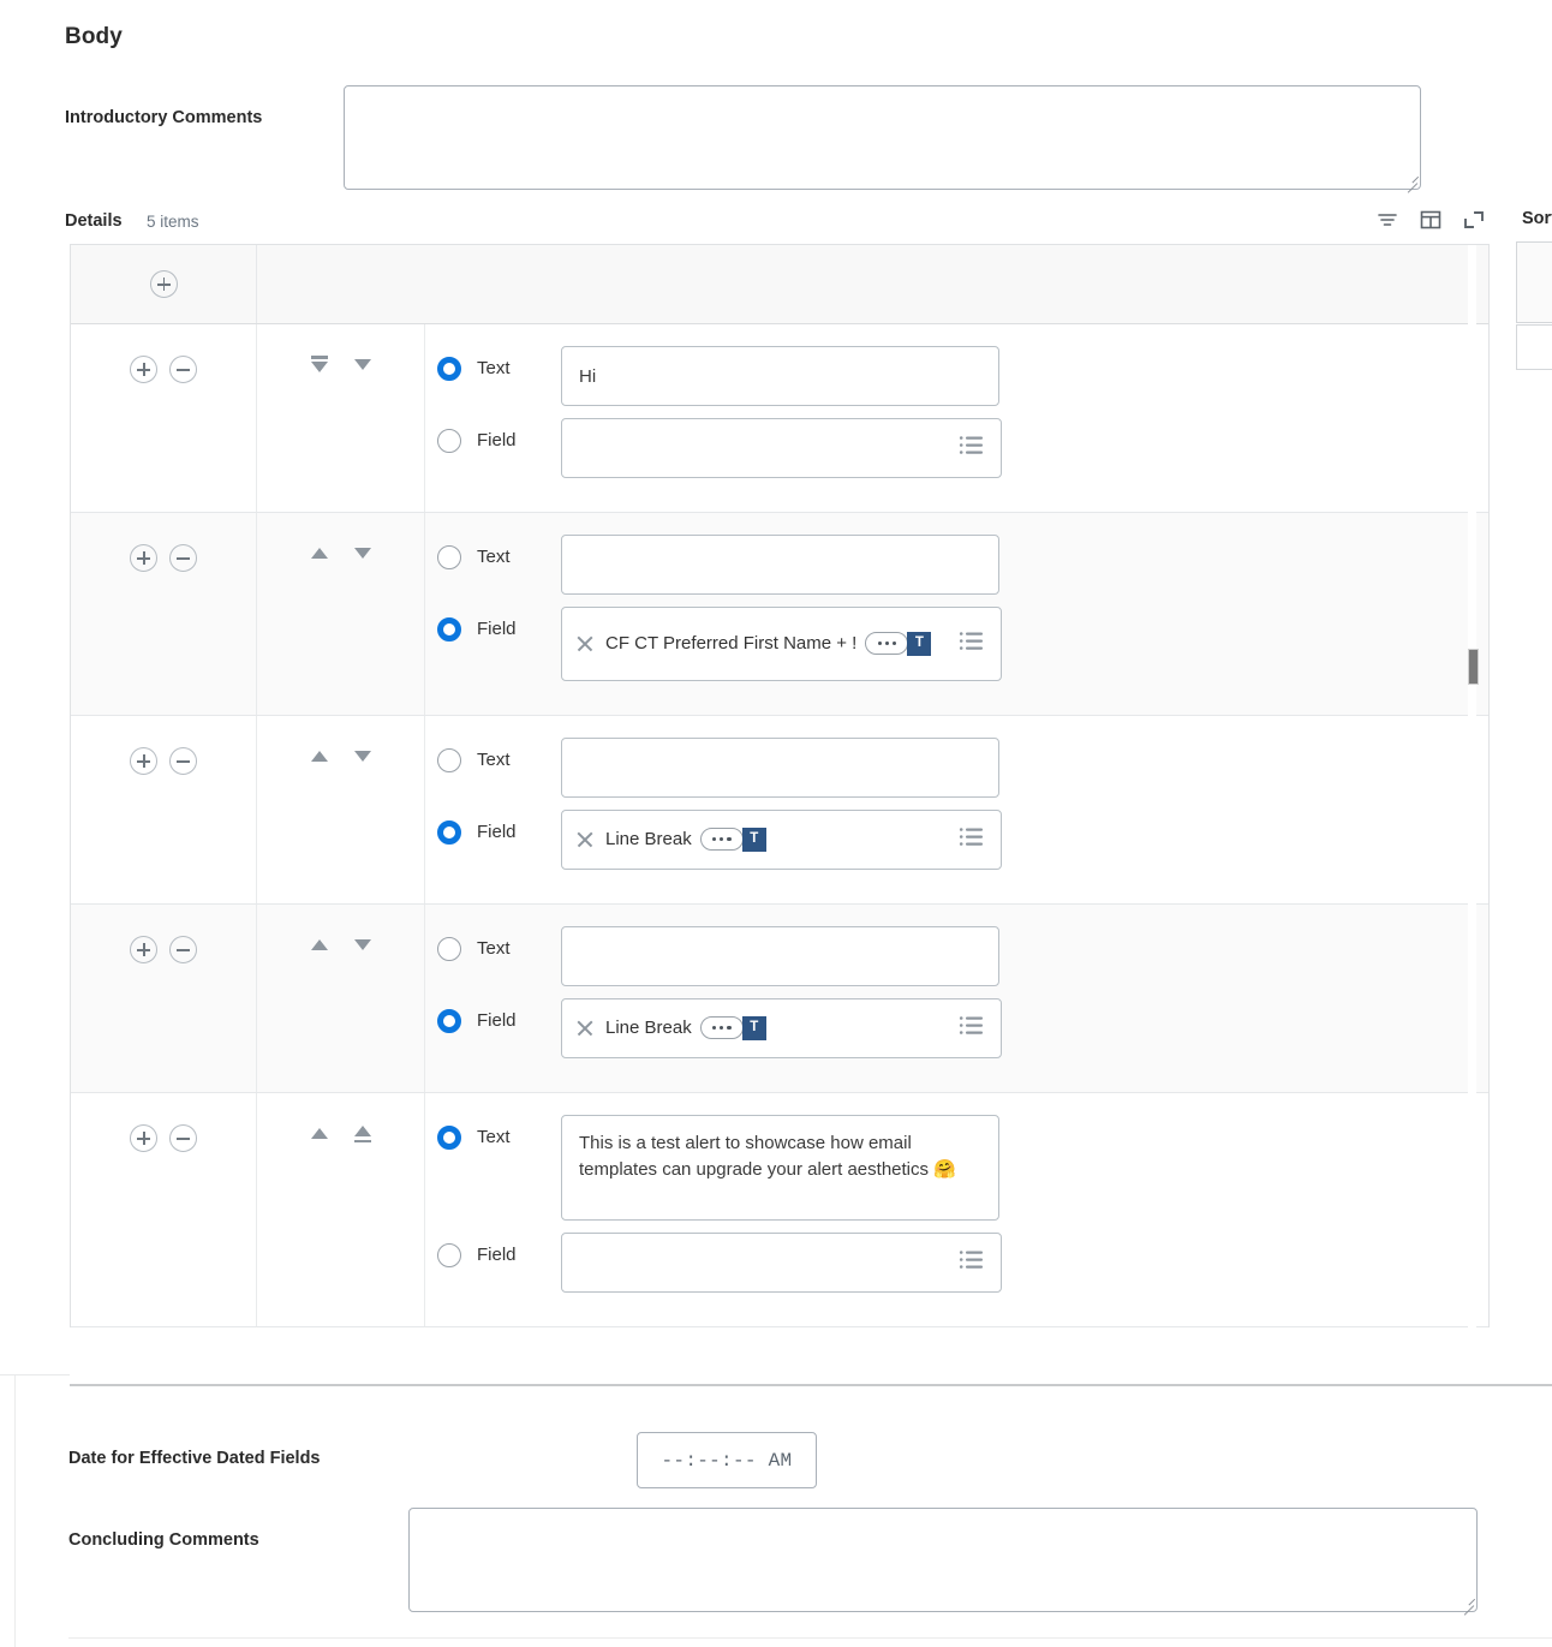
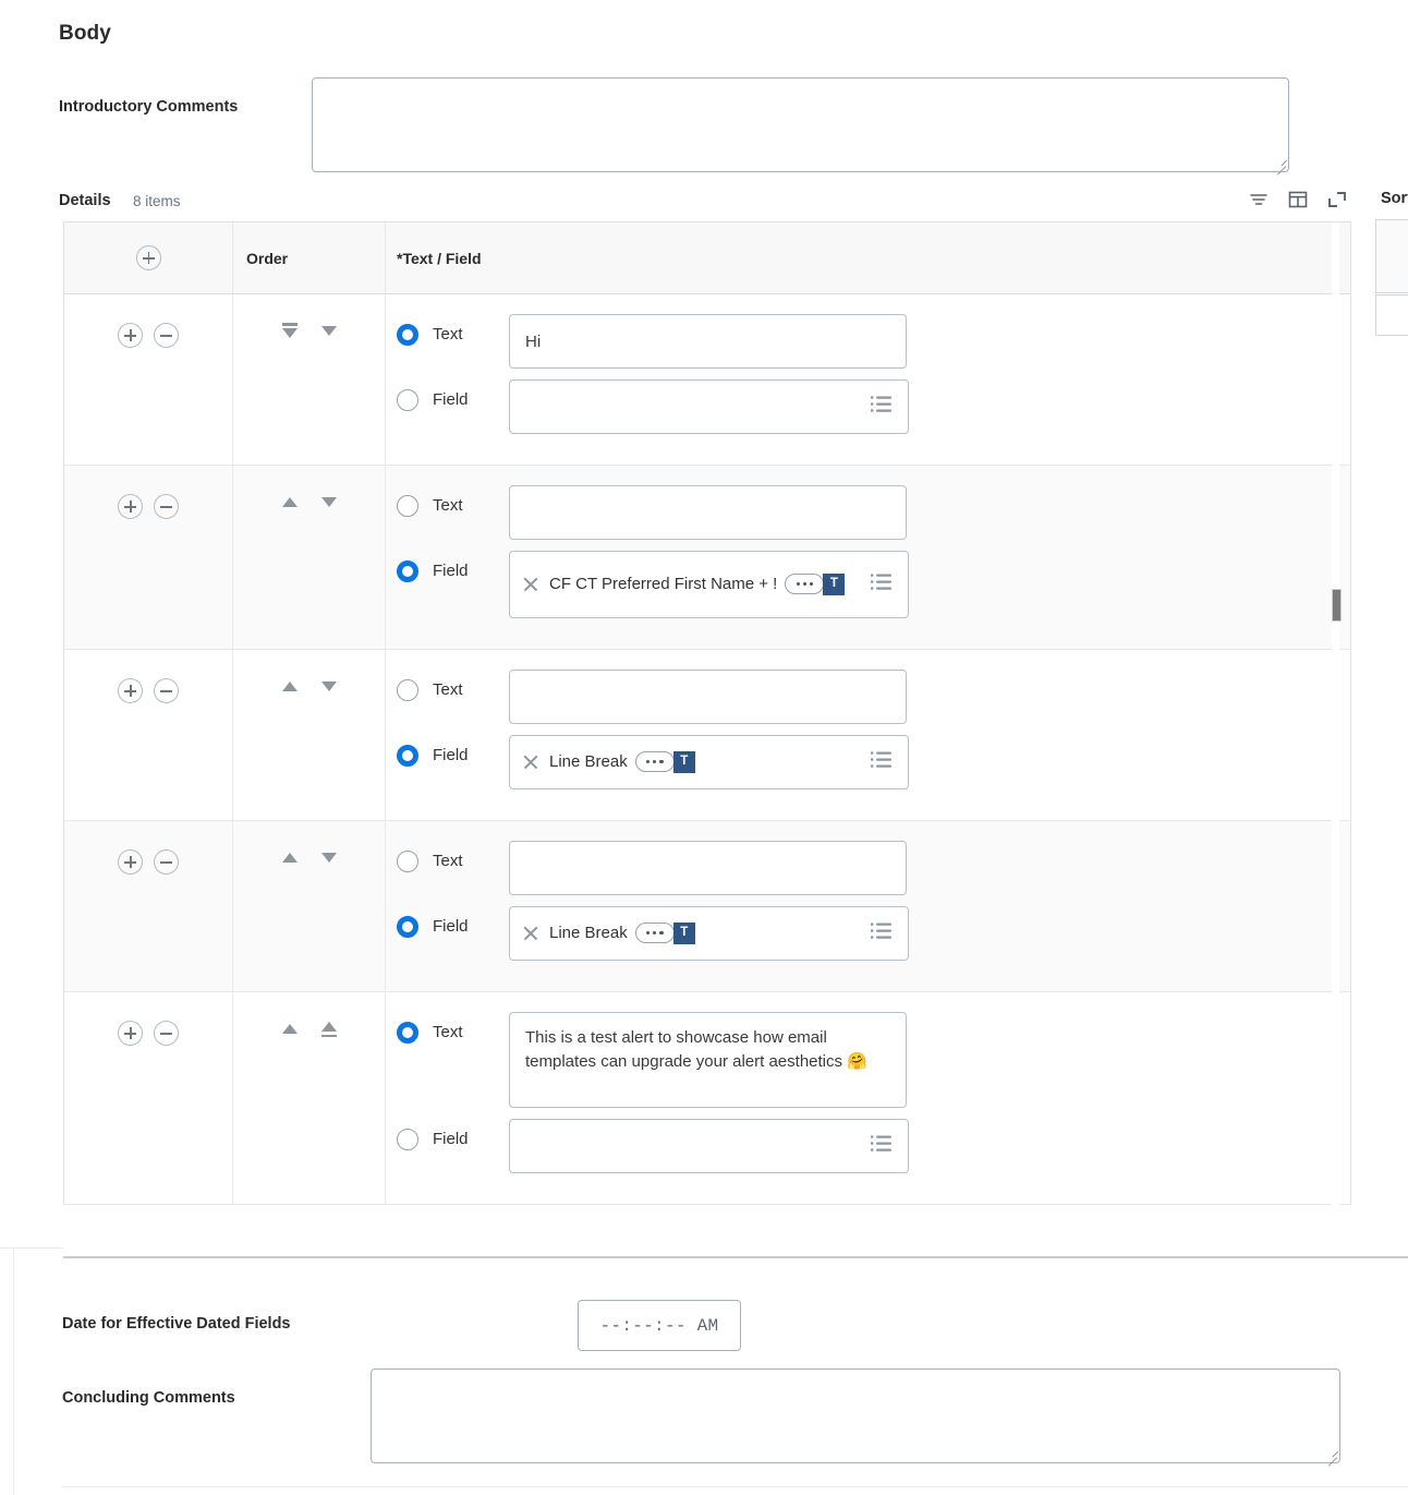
  Body
  Introductory Comments
  Details
- 5 items
+ 8 items
  Sor
+ Order
+ *Text / Field
  Text
  Hi
  Field
  Text
  Field
  CF CT Preferred First Name + ! T
  Text
  Field
  Line Break T
  Text
  Field
  Line Break T
  Text
  This is a test alert to showcase how email templates can upgrade your alert aesthetics 🤗
  Field
  Date for Effective Dated Fields
  --:--:-- AM
  Concluding Comments
